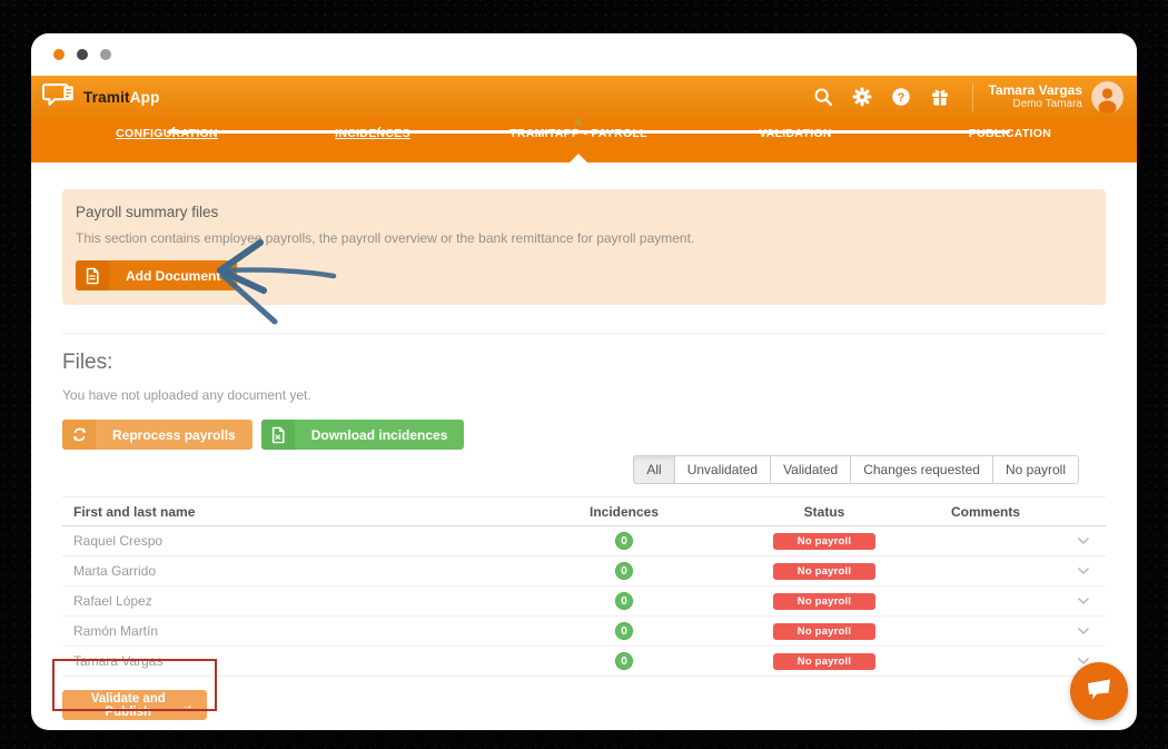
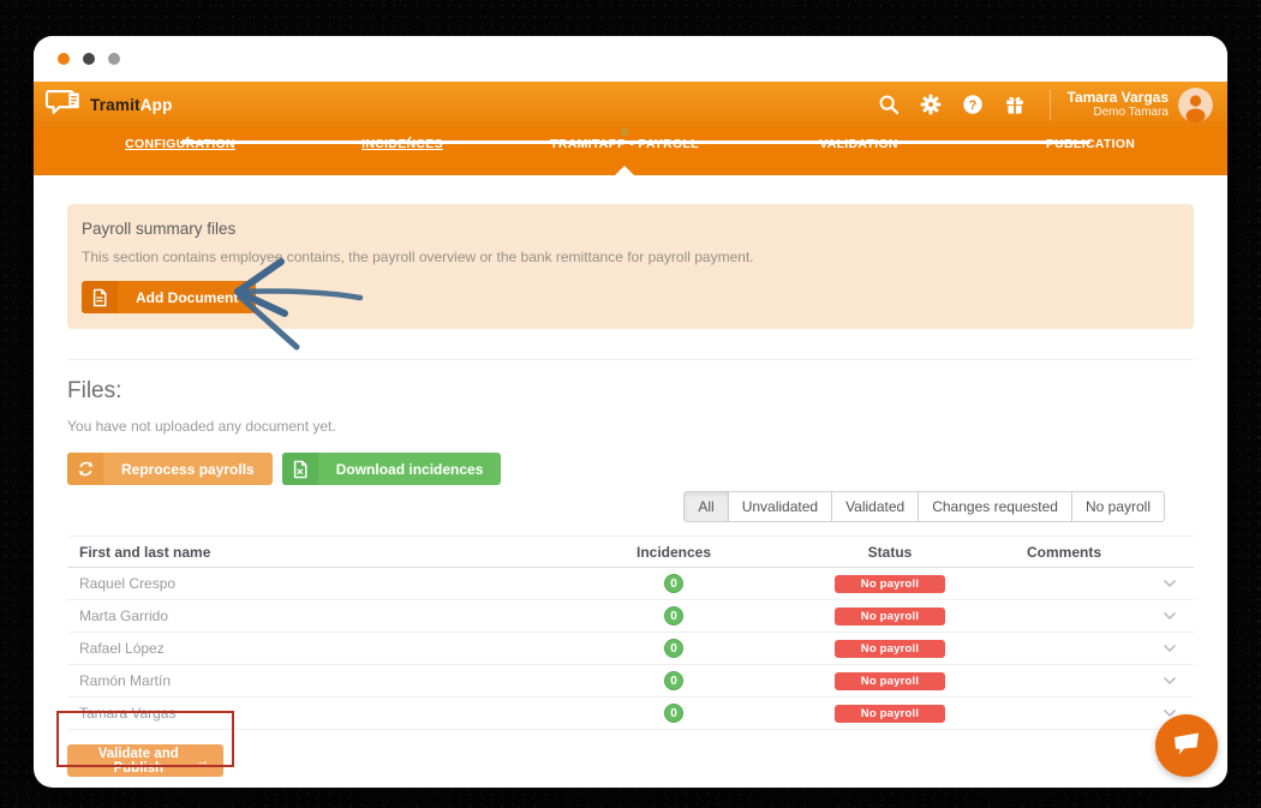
  TramitApp
  ?
  Tamara Vargas
  Demo Tamara
  CONFIGATION
  INCIDCES
  TRAMITAPP - PAYROLL
  VALIDATION
  PUBLICATION
  Payroll summary files
- This section contains employee payrolls, the payroll overview or the bank remittance for payroll payment.
+ This section contains employee contains, the payroll overview or the bank remittance for payroll payment.
  Add Document
  Files:
  You have not uploaded any document yet.
  Reprocess payrolls
  Download incidences
  All
  Unvalidated
  Validated
  Changes requested
  No payroll
  First and last name
  Incidences
  Status
  Comments
  Raquel Crespo
  0
  No payroll
  Marta Garrido
  0
  No payroll
  Rafael López
  0
  No payroll
  Ramón Martín
  0
  No payroll
  Tamara Vargas
  0
  No payroll
  Validate and Publish
  →
